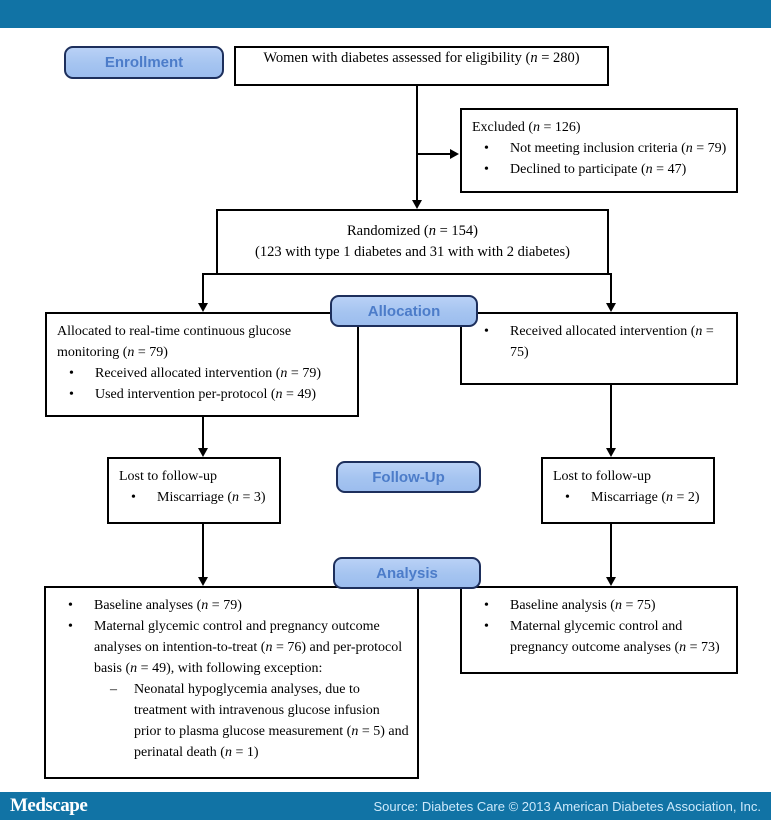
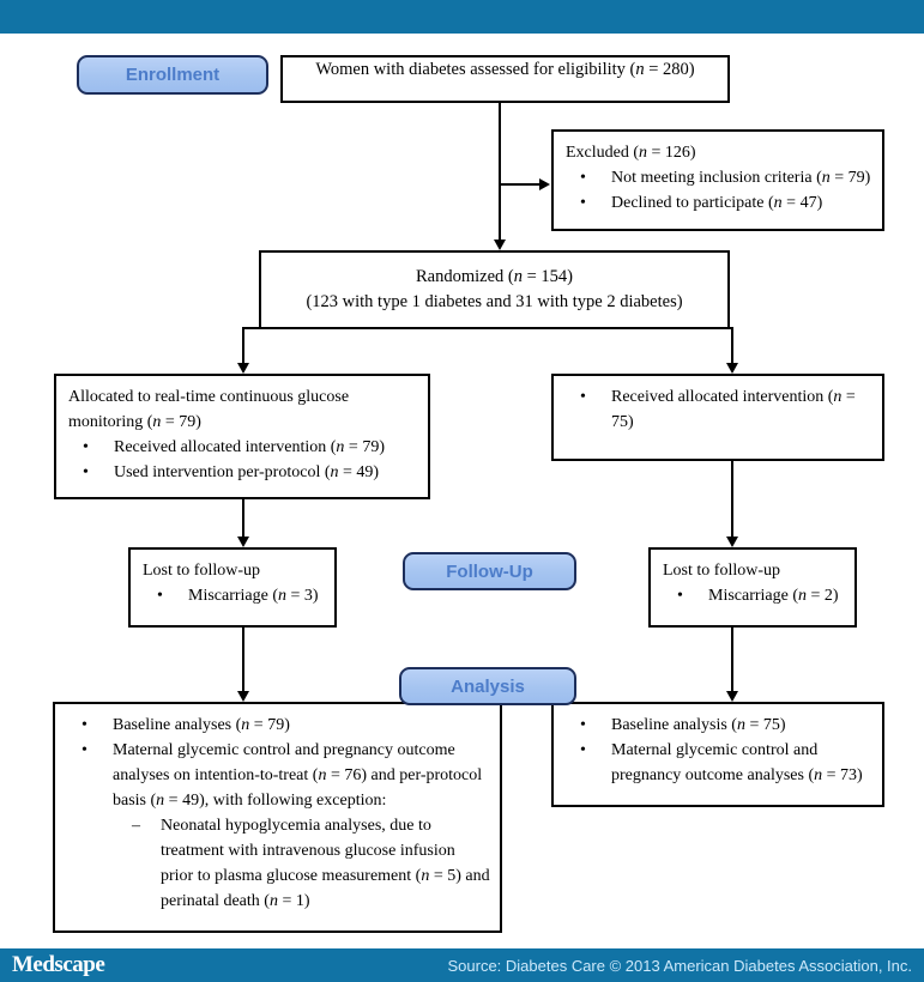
  Enrollment
- Allocation
  Follow-Up
  Analysis
  Women with diabetes assessed for eligibility (n = 280)
  Excluded (n = 126)
  •
  Not meeting inclusion criteria (n = 79)
  •
  Declined to participate (n = 47)
  Randomized (n = 154)
- (123 with type 1 diabetes and 31 with with 2 diabetes)
+ (123 with type 1 diabetes and 31 with type 2 diabetes)
  Allocated to real-time continuous glucose monitoring (n = 79)
  •
  Received allocated intervention (n = 79)
  •
  Used intervention per-protocol (n = 49)
  •
  Received allocated intervention (n = 75)
  Lost to follow-up
  •
  Miscarriage (n = 3)
  Lost to follow-up
  •
  Miscarriage (n = 2)
  •
  Baseline analyses (n = 79)
  •
  Maternal glycemic control and pregnancy outcome analyses on intention-to-treat (n = 76) and per-protocol basis (n = 49), with following exception:
  –
  Neonatal hypoglycemia analyses, due to treatment with intravenous glucose infusion prior to plasma glucose measurement (n = 5) and perinatal death (n = 1)
  •
  Baseline analysis (n = 75)
  •
  Maternal glycemic control and pregnancy outcome analyses (n = 73)
  Medscape
  Source: Diabetes Care © 2013 American Diabetes Association, Inc.
